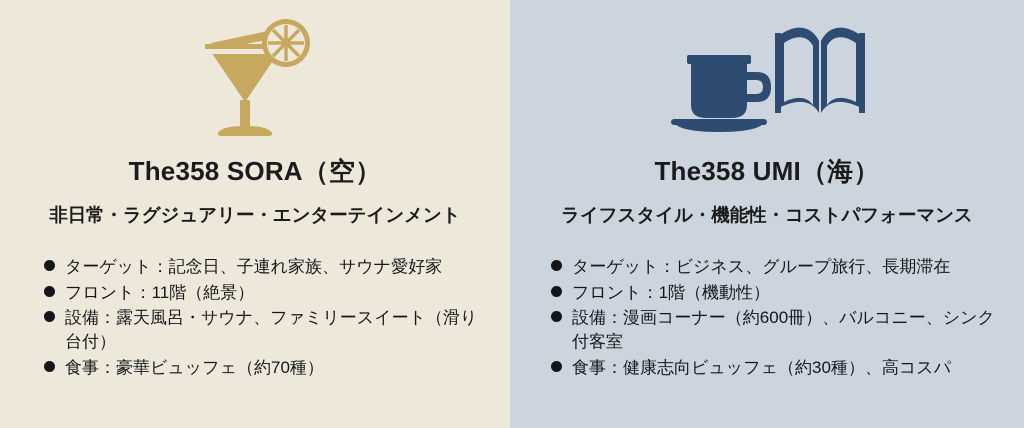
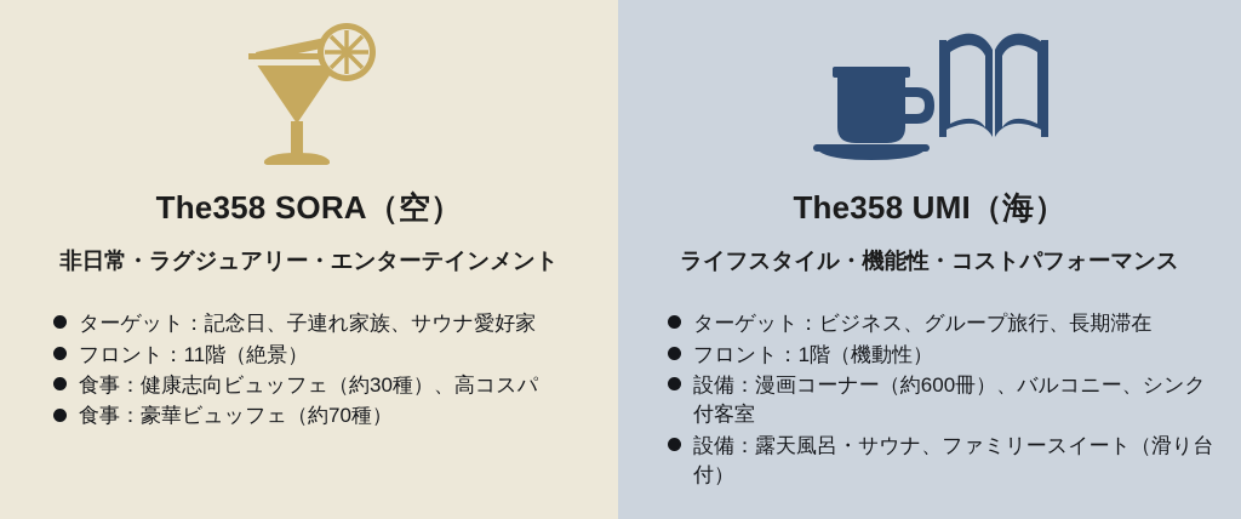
  The358 SORA（空）
  非日常・ラグジュアリー・エンターテインメント
  ターゲット：記念日、子連れ家族、サウナ愛好家
  フロント：11階（絶景）
- 設備：露天風呂・サウナ、ファミリースイート（滑り台付）
+ 食事：健康志向ビュッフェ（約30種）、高コスパ
  食事：豪華ビュッフェ（約70種）
  The358 UMI（海）
  ライフスタイル・機能性・コストパフォーマンス
  ターゲット：ビジネス、グループ旅行、長期滞在
  フロント：1階（機動性）
  設備：漫画コーナー（約600冊）、バルコニー、シンク付客室
- 食事：健康志向ビュッフェ（約30種）、高コスパ
+ 設備：露天風呂・サウナ、ファミリースイート（滑り台付）
